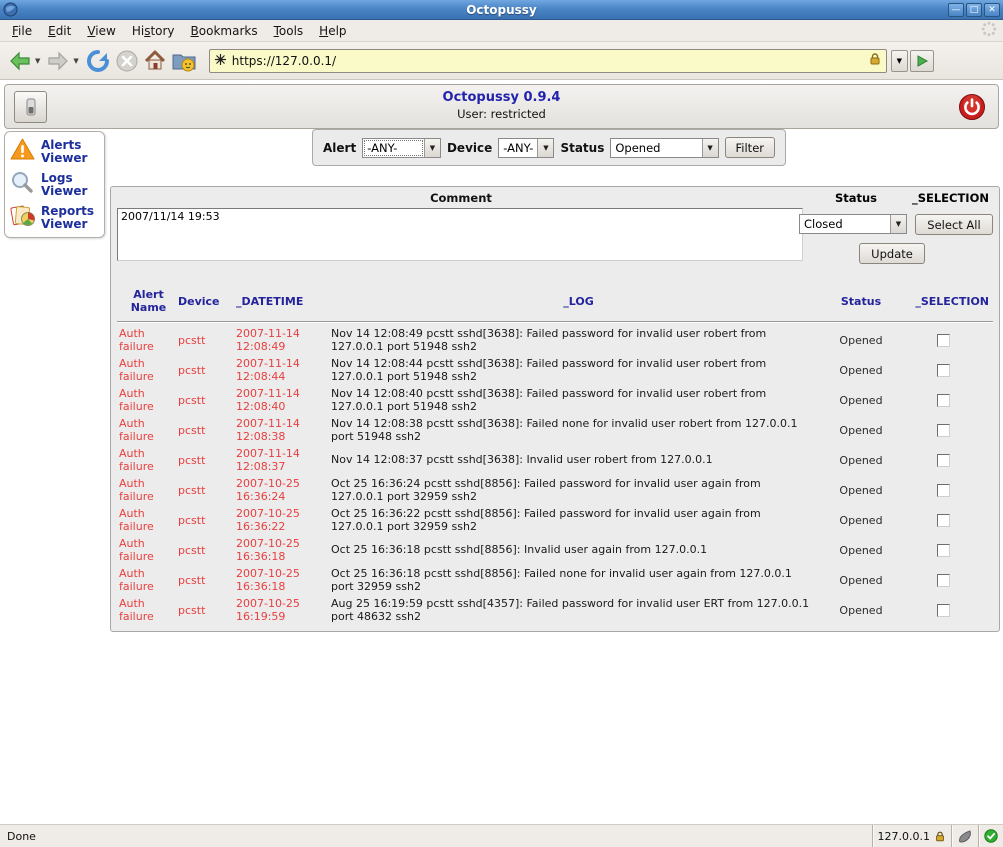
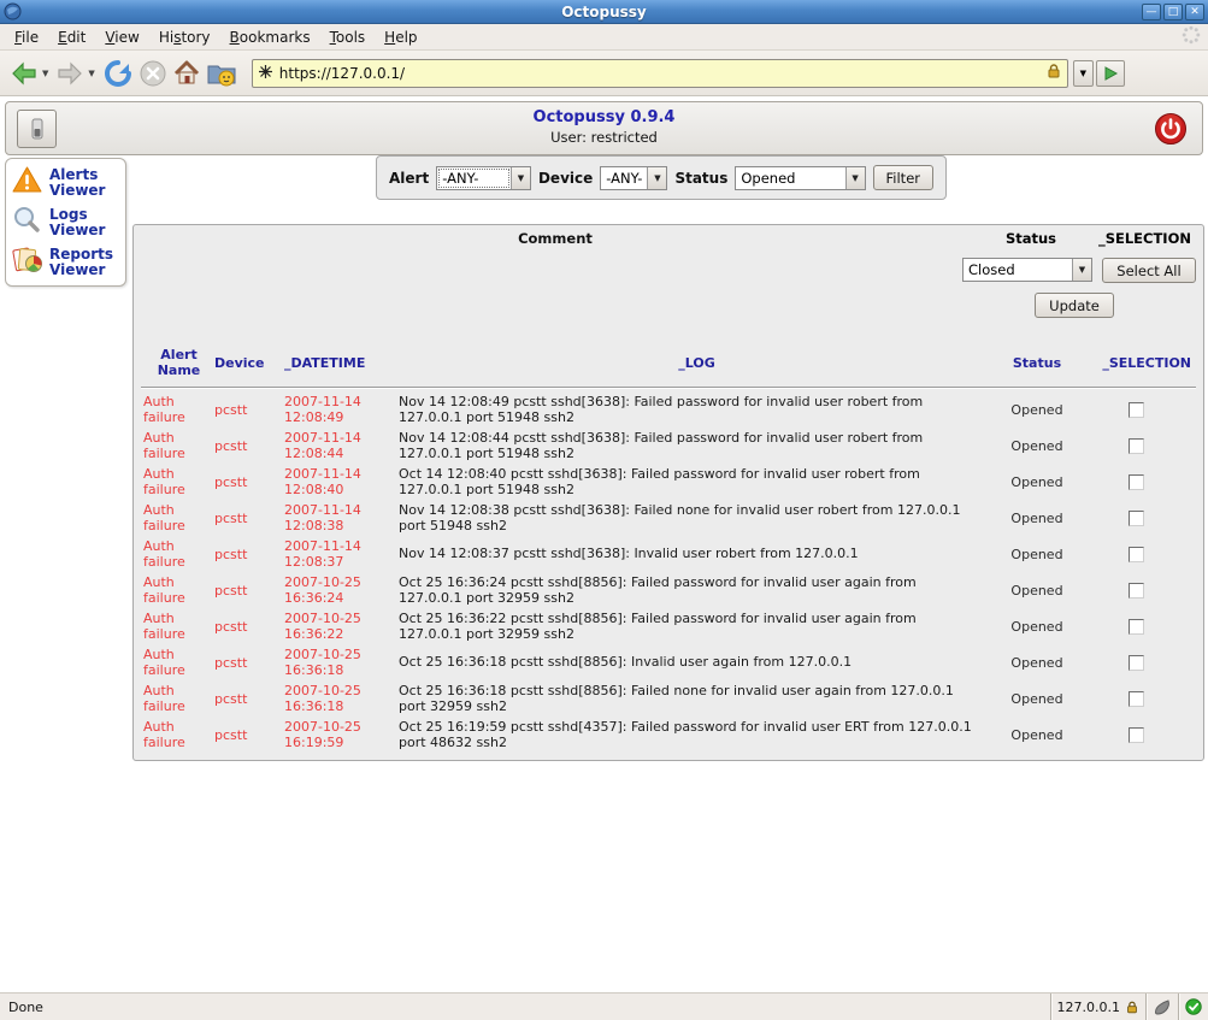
  Octopussy
  —
  □
  ✕
  File
  Edit
  View
  History
  Bookmarks
  Tools
  Help
  ▼
  ▼
  https://127.0.0.1/
  ▼
  Octopussy 0.9.4
  User: restricted
  Alerts
  Viewer
  Logs
  Viewer
  Reports
  Viewer
  Alert
  -ANY-
  ▼
  Device
  -ANY-
  ▼
  Status
  Opened
  ▼
  Filter
  Comment
- 2007/11/14 19:53
  Status
  _SELECTION
  Closed
  ▼
  Select All
  Update
  Alert Name
  Device
  _DATETIME
  _LOG
  Status
  _SELECTION
  Auth failure
  pcstt
  2007-11-14
  12:08:49
  Nov 14 12:08:49 pcstt sshd[3638]: Failed password for invalid user robert from 127.0.0.1 port 51948 ssh2
  Opened
  Auth failure
  pcstt
  2007-11-14
  12:08:44
  Nov 14 12:08:44 pcstt sshd[3638]: Failed password for invalid user robert from 127.0.0.1 port 51948 ssh2
  Opened
  Auth failure
  pcstt
  2007-11-14
  12:08:40
- Nov 14 12:08:40 pcstt sshd[3638]: Failed password for invalid user robert from 127.0.0.1 port 51948 ssh2
+ Oct 14 12:08:40 pcstt sshd[3638]: Failed password for invalid user robert from 127.0.0.1 port 51948 ssh2
  Opened
  Auth failure
  pcstt
  2007-11-14
  12:08:38
  Nov 14 12:08:38 pcstt sshd[3638]: Failed none for invalid user robert from 127.0.0.1 port 51948 ssh2
  Opened
  Auth failure
  pcstt
  2007-11-14
  12:08:37
  Nov 14 12:08:37 pcstt sshd[3638]: Invalid user robert from 127.0.0.1
  Opened
  Auth failure
  pcstt
  2007-10-25
  16:36:24
  Oct 25 16:36:24 pcstt sshd[8856]: Failed password for invalid user again from 127.0.0.1 port 32959 ssh2
  Opened
  Auth failure
  pcstt
  2007-10-25
  16:36:22
  Oct 25 16:36:22 pcstt sshd[8856]: Failed password for invalid user again from 127.0.0.1 port 32959 ssh2
  Opened
  Auth failure
  pcstt
  2007-10-25
  16:36:18
  Oct 25 16:36:18 pcstt sshd[8856]: Invalid user again from 127.0.0.1
  Opened
  Auth failure
  pcstt
  2007-10-25
  16:36:18
  Oct 25 16:36:18 pcstt sshd[8856]: Failed none for invalid user again from 127.0.0.1 port 32959 ssh2
  Opened
  Auth failure
  pcstt
  2007-10-25
  16:19:59
- Aug 25 16:19:59 pcstt sshd[4357]: Failed password for invalid user ERT from 127.0.0.1 port 48632 ssh2
+ Oct 25 16:19:59 pcstt sshd[4357]: Failed password for invalid user ERT from 127.0.0.1 port 48632 ssh2
  Opened
  Done
  127.0.0.1
